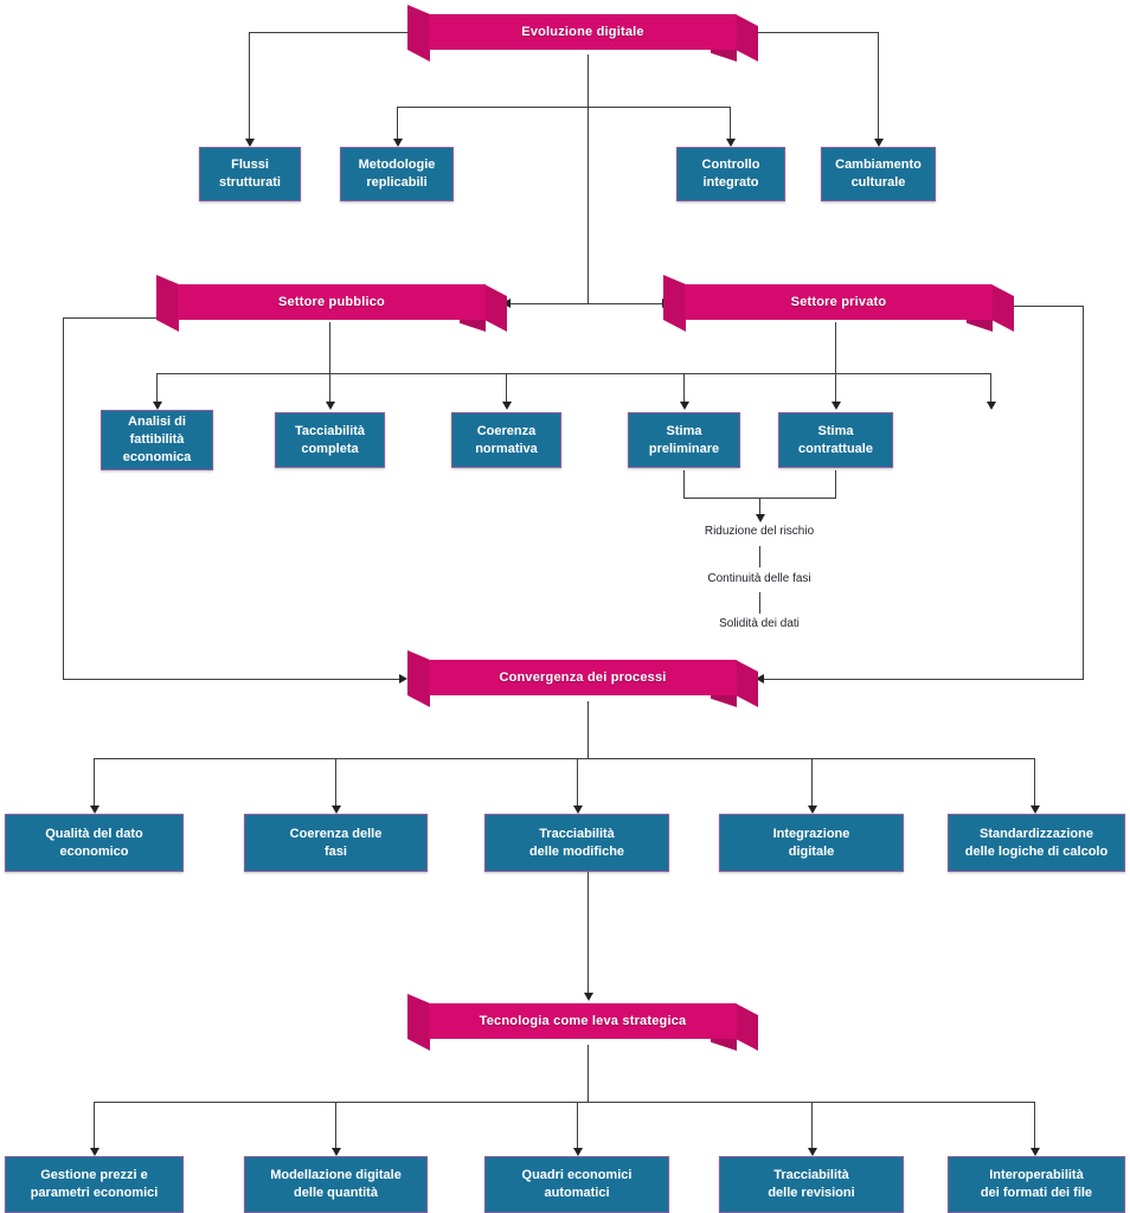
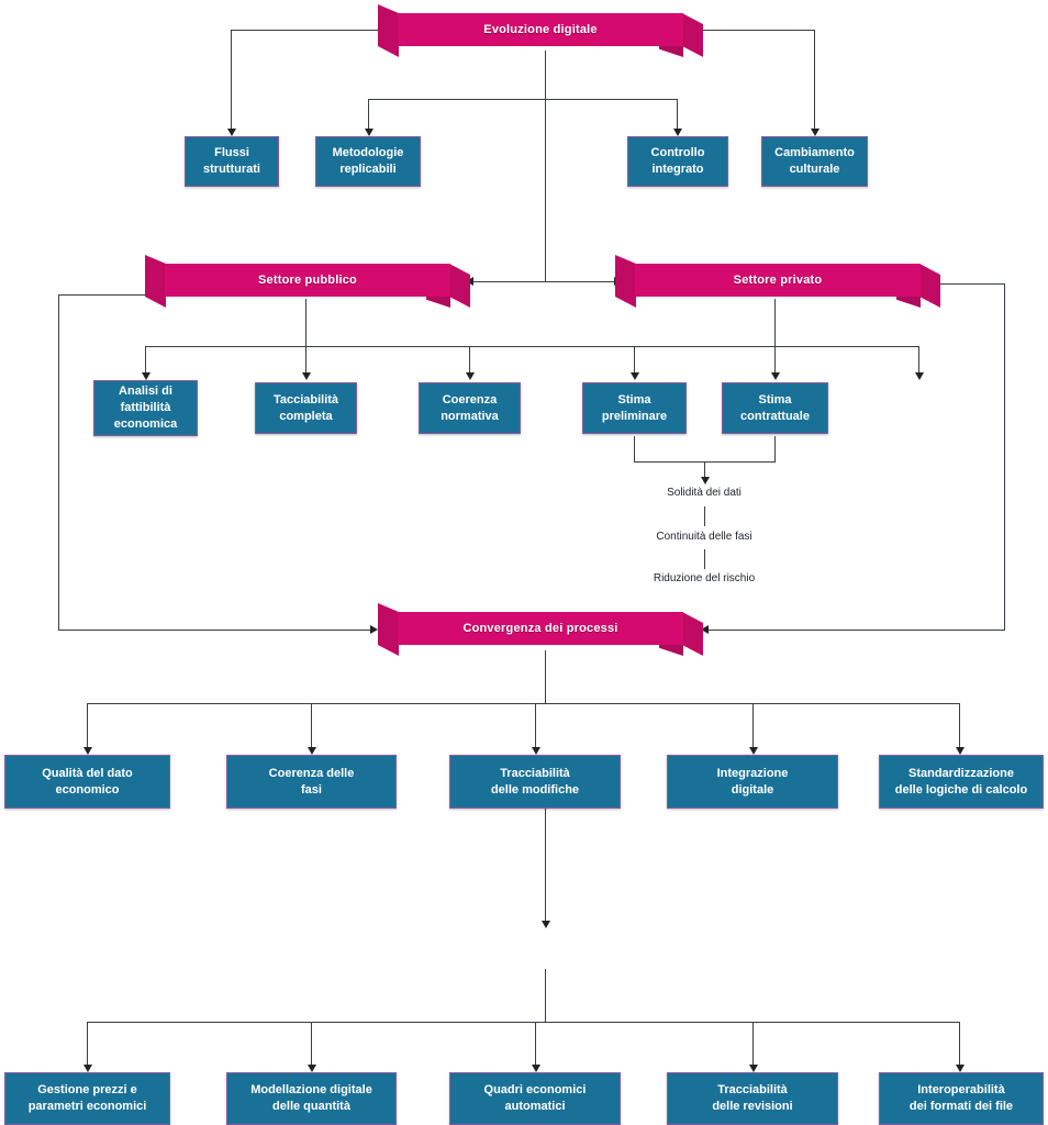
  Evoluzione digitale
  Settore pubblico
  Settore privato
  Convergenza dei processi
- Tecnologia come leva strategica
  Flussi
  strutturati
  Metodologie
  replicabili
  Controllo
  integrato
  Cambiamento
  culturale
  Analisi di
  fattibilità
  economica
  Tacciabilità
  completa
  Coerenza
  normativa
  Stima
  preliminare
  Stima
  contrattuale
- Riduzione del rischio
+ Solidità dei dati
  Continuità delle fasi
- Solidità dei dati
+ Riduzione del rischio
  Qualità del dato economico
  Coerenza delle
  fasi
  Tracciabilità
  delle modifiche
  Integrazione
  digitale
  Standardizzazione
  delle logiche di calcolo
  Gestione prezzi e
  parametri economici
  Modellazione digitale
  delle quantità
  Quadri economici
  automatici
  Tracciabilità
  delle revisioni
  Interoperabilità
  dei formati dei file
